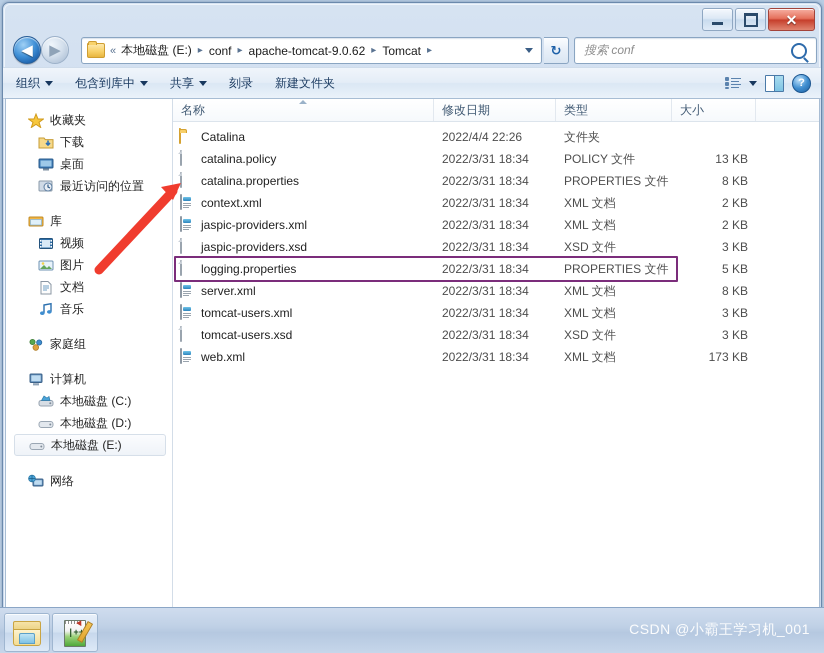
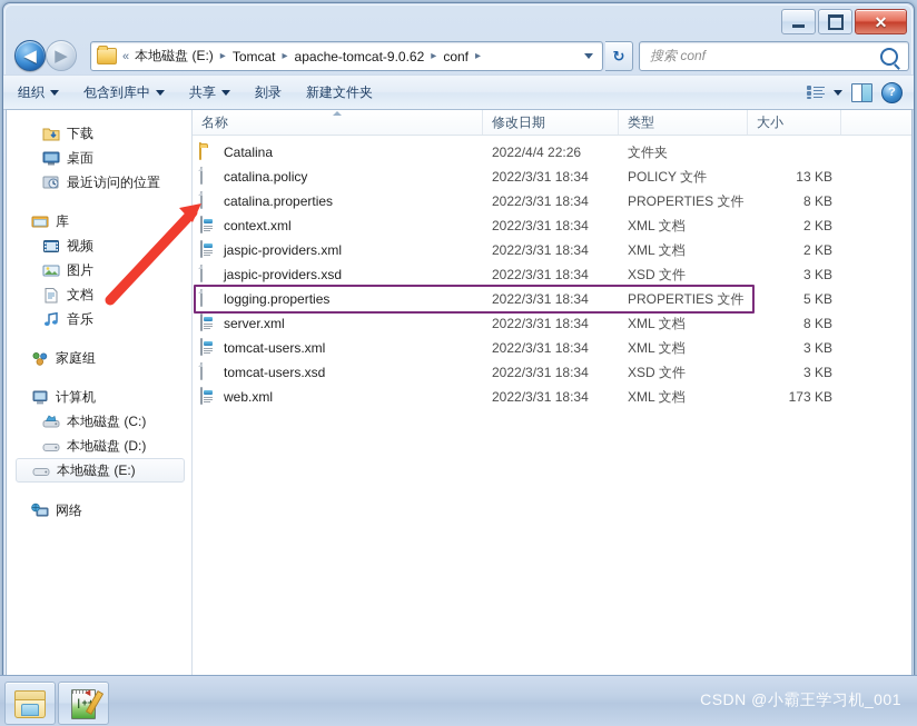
  ✕
  ◀
  ▶
  «
  本地磁盘 (E:)
  ▸
- conf
+ Tomcat
  ▸
  apache-tomcat-9.0.62
  ▸
- Tomcat
+ conf
  ▸
  ↻
  搜索 conf
  组织
  包含到库中
  共享
  刻录
  新建文件夹
  ?
- 收藏夹
  下载
  桌面
  最近访问的位置
  库
  视频
  图片
  文档
  音乐
  家庭组
  计算机
  本地磁盘 (C:)
  本地磁盘 (D:)
  本地磁盘 (E:)
  网络
  名称
  修改日期
  类型
  大小
  Catalina
  2022/4/4 22:26
  文件夹
  catalina.policy
  2022/3/31 18:34
  POLICY 文件
  13 KB
  catalina.properties
  2022/3/31 18:34
  PROPERTIES 文件
  8 KB
  context.xml
  2022/3/31 18:34
  XML 文档
  2 KB
  jaspic-providers.xml
  2022/3/31 18:34
  XML 文档
  2 KB
  jaspic-providers.xsd
  2022/3/31 18:34
  XSD 文件
  3 KB
  logging.properties
  2022/3/31 18:34
  PROPERTIES 文件
  5 KB
  server.xml
  2022/3/31 18:34
  XML 文档
  8 KB
  tomcat-users.xml
  2022/3/31 18:34
  XML 文档
  3 KB
  tomcat-users.xsd
  2022/3/31 18:34
  XSD 文件
  3 KB
  web.xml
  2022/3/31 18:34
  XML 文档
  173 KB
  CSDN @小霸王学习机_001
